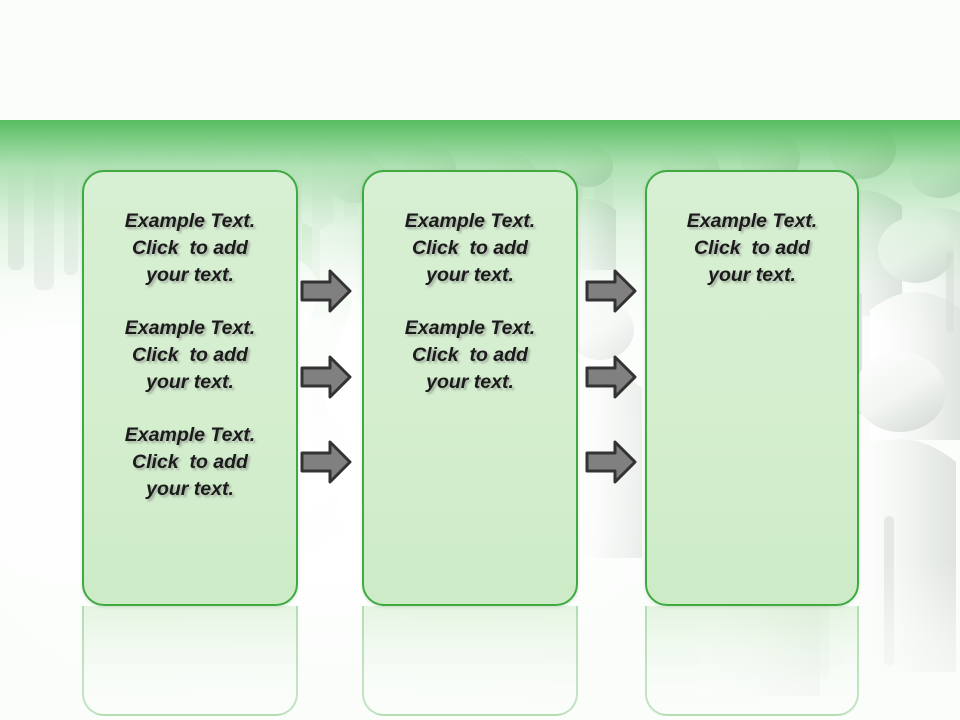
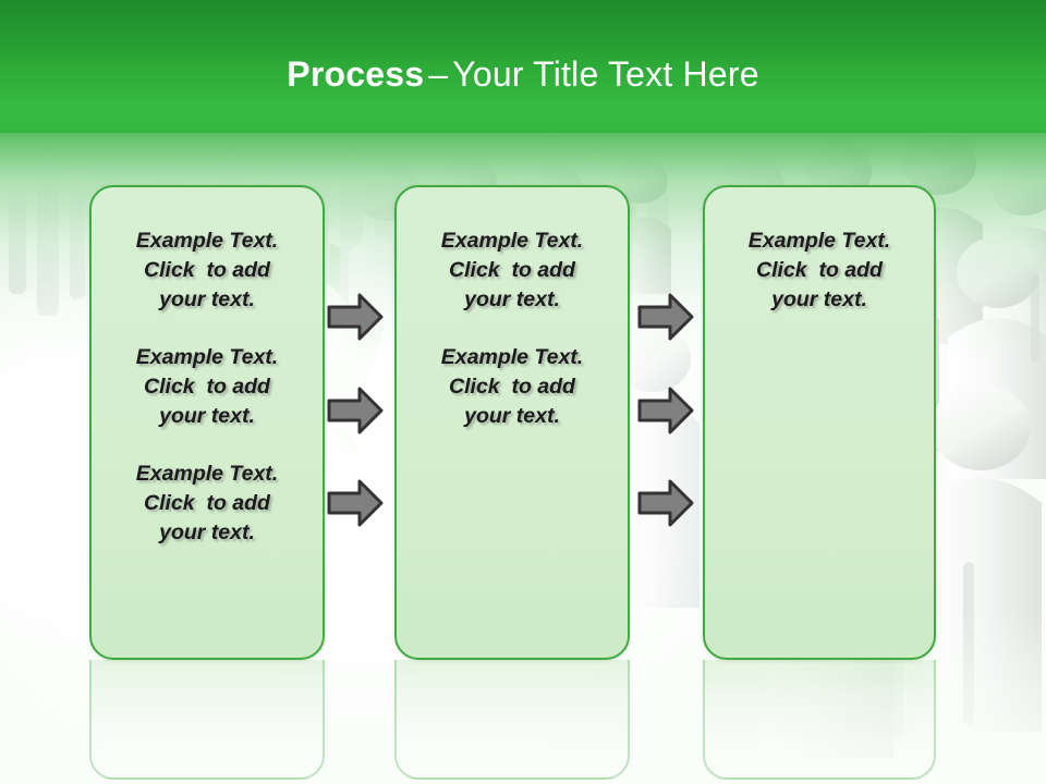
+ Process–Your Title Text Here
  Example Text.
  Click to add
  your text.
  Example Text.
  Click to add
  your text.
  Example Text.
  Click to add
  your text.
  Example Text.
  Click to add
  your text.
  Example Text.
  Click to add
  your text.
  Example Text.
  Click to add
  your text.
